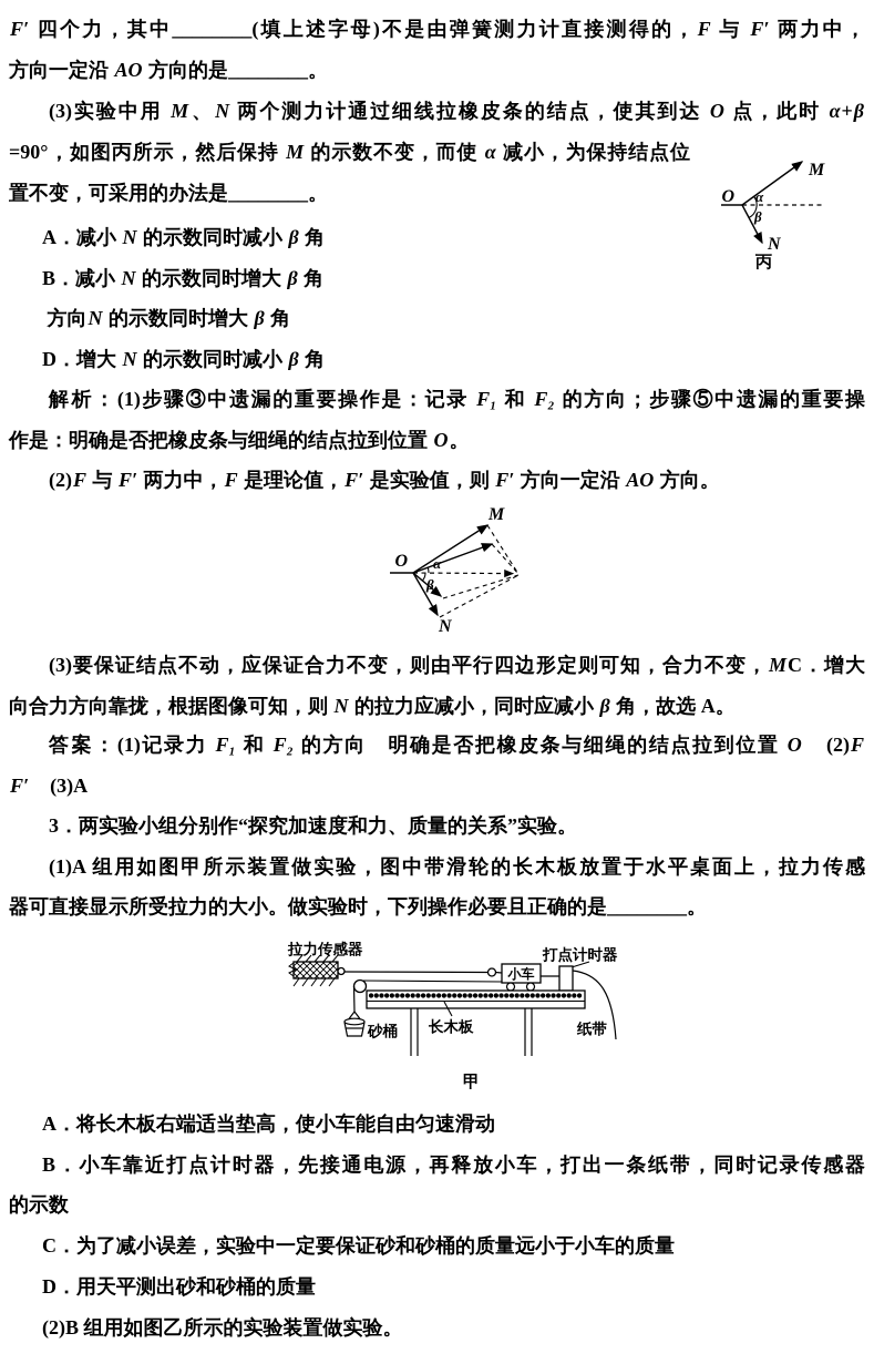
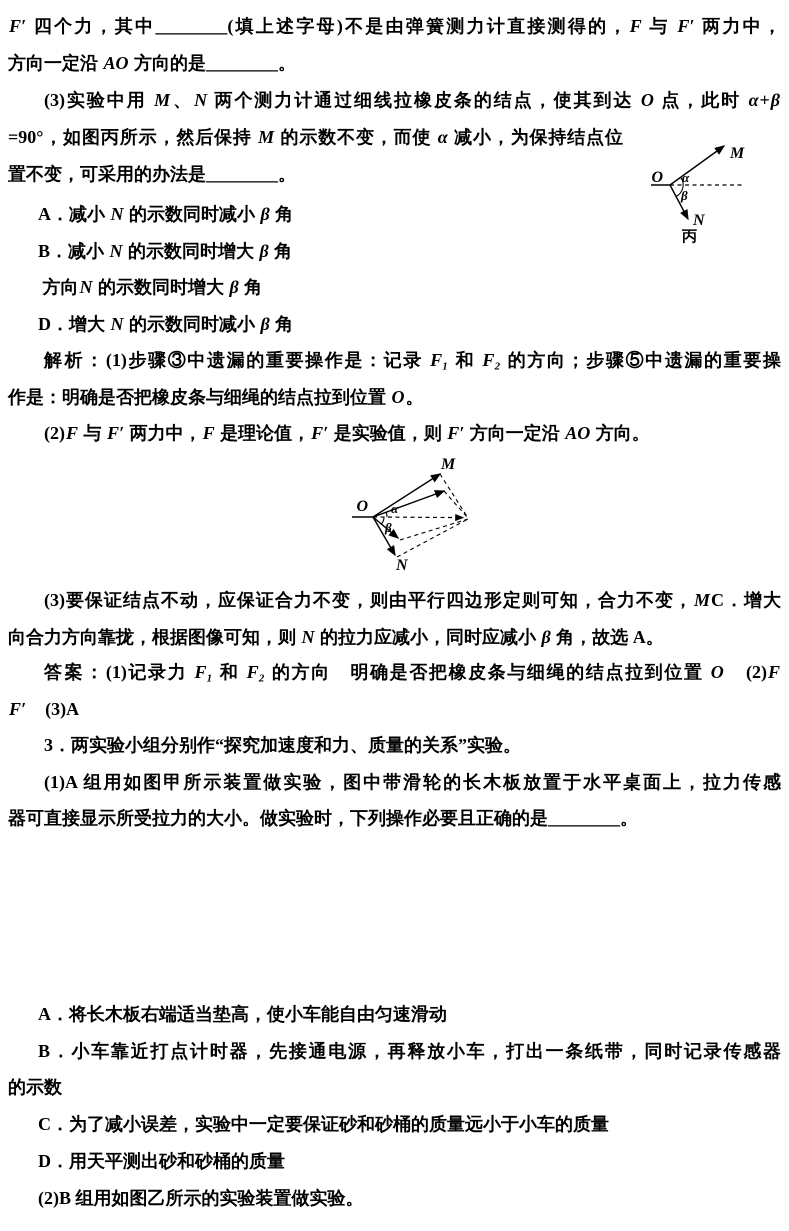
  F′ 四个力，其中________(填上述字母)不是由弹簧测力计直接测得的，F 与 F′ 两力中，
  方向一定沿 AO 方向的是________。
  (3)实验中用 M、N 两个测力计通过细线拉橡皮条的结点，使其到达 O 点，此时 α+β
  =90°，如图丙所示，然后保持 M 的示数不变，而使 α 减小，为保持结点位
  置不变，可采用的办法是________。
  A．减小 N 的示数同时减小 β 角
  B．减小 N 的示数同时增大 β 角
  方向N 的示数同时增大 β 角
  D．增大 N 的示数同时减小 β 角
  解析：(1)步骤③中遗漏的重要操作是：记录 F₁ 和 F₂ 的方向；步骤⑤中遗漏的重要操
  作是：明确是否把橡皮条与细绳的结点拉到位置 O。
  (2)F 与 F′ 两力中，F 是理论值，F′ 是实验值，则 F′ 方向一定沿 AO 方向。
  (3)要保证结点不动，应保证合力不变，则由平行四边形定则可知，合力不变，MC．增大
  向合力方向靠拢，根据图像可知，则 N 的拉力应减小，同时应减小 β 角，故选 A。
  答案：(1)记录力 F₁ 和 F₂ 的方向 明确是否把橡皮条与细绳的结点拉到位置 O (2)F
  F′ (3)A
  3．两实验小组分别作“探究加速度和力、质量的关系”实验。
  (1)A 组用如图甲所示装置做实验，图中带滑轮的长木板放置于水平桌面上，拉力传感
  器可直接显示所受拉力的大小。做实验时，下列操作必要且正确的是________。
  A．将长木板右端适当垫高，使小车能自由匀速滑动
  B．小车靠近打点计时器，先接通电源，再释放小车，打出一条纸带，同时记录传感器
  的示数
  C．为了减小误差，实验中一定要保证砂和砂桶的质量远小于小车的质量
  D．用天平测出砂和砂桶的质量
  (2)B 组用如图乙所示的实验装置做实验。
  O
  M
  N
  α
  β
  丙
  O
  M
  N
  α
  β
- 拉力传感器
- 小车
- 打点计时器
- 纸带
- 砂桶
- 长木板
- 甲
